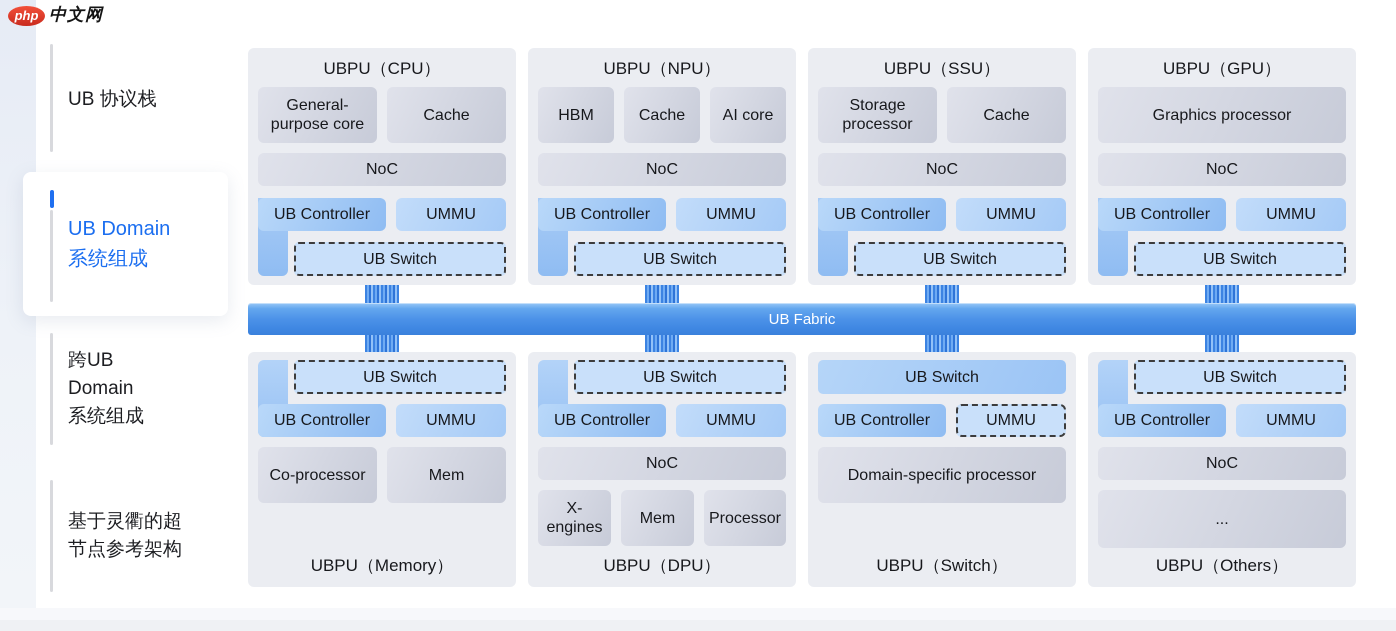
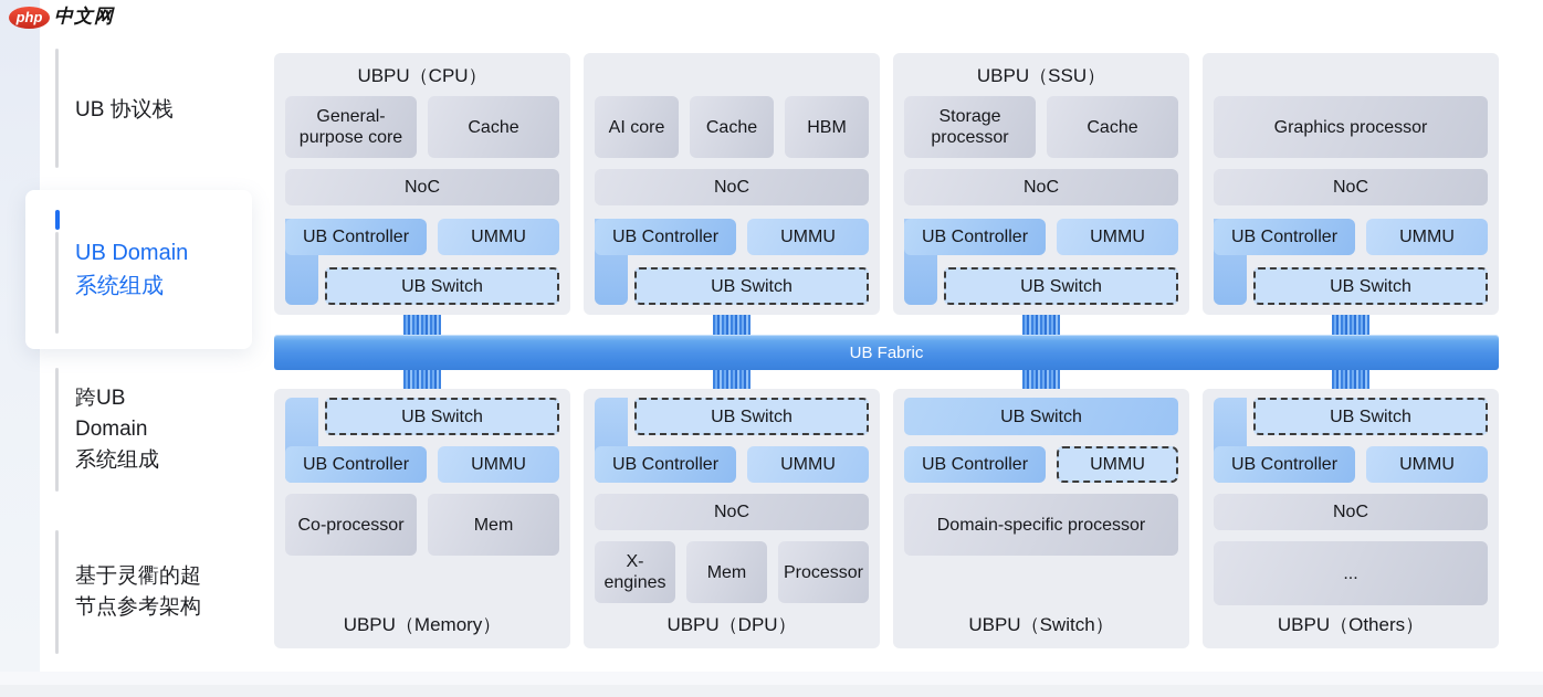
  php
  中文网
  UB 协议栈
  UB Domain
  系统组成
  跨UB
  Domain
  系统组成
  基于灵衢的超
  节点参考架构
  UBPU（CPU）
  General-purpose core
  Cache
  NoC
  UB Controller
  UMMU
  UB Switch
- UBPU（NPU）
- HBM
+ AI core
  Cache
- AI core
+ HBM
  NoC
  UB Controller
  UMMU
  UB Switch
  UBPU（SSU）
  Storage processor
  Cache
  NoC
  UB Controller
  UMMU
  UB Switch
- UBPU（GPU）
  Graphics processor
  NoC
  UB Controller
  UMMU
  UB Switch
  UB Fabric
  UB Switch
  UB Controller
  UMMU
  Co-processor
  Mem
  UBPU（Memory）
  UB Switch
  UB Controller
  UMMU
  NoC
  X-engines
  Mem
  Processor
  UBPU（DPU）
  UB Switch
  UB Controller
  UMMU
  Domain-specific processor
  UBPU（Switch）
  UB Switch
  UB Controller
  UMMU
  NoC
  ...
  UBPU（Others）
